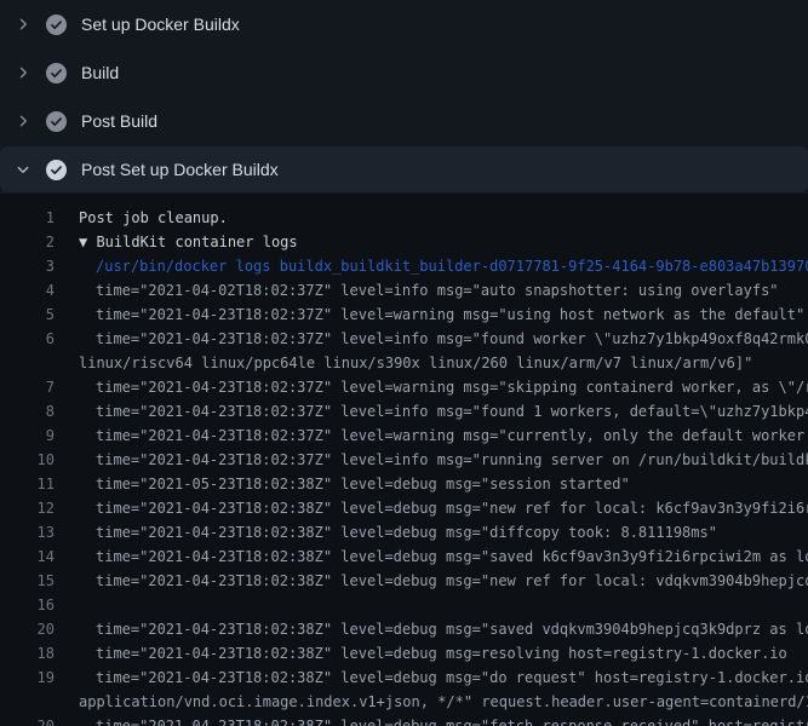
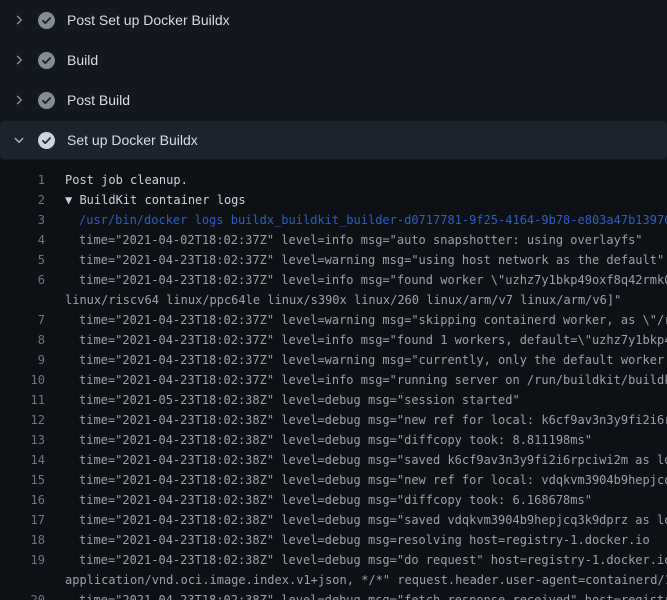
- Set up Docker Buildx
+ Post Set up Docker Buildx
  Build
  Post Build
- Post Set up Docker Buildx
+ Set up Docker Buildx
  1
  Post job cleanup.
  2
  ▼ BuildKit container logs
  3
  /usr/bin/docker logs buildx_buildkit_builder-d0717781-9f25-4164-9b78-e803a47b1397
  4
  time="2021-04-02T18:02:37Z" level=info msg="auto snapshotter: using overlayfs"
  5
  time="2021-04-23T18:02:37Z" level=warning msg="using host network as the default"
  6
  time="2021-04-23T18:02:37Z" level=info msg="found worker \"uzhz7y1bkp49oxf8q42rmk
  linux/riscv64 linux/ppc64le linux/s390x linux/260 linux/arm/v7 linux/arm/v6]"
  7
  time="2021-04-23T18:02:37Z" level=warning msg="skipping containerd worker, as \"/
  8
  time="2021-04-23T18:02:37Z" level=info msg="found 1 workers, default=\"uzhz7y1bkp
  9
  time="2021-04-23T18:02:37Z" level=warning msg="currently, only the default worker
  10
  time="2021-04-23T18:02:37Z" level=info msg="running server on /run/buildkit/build
  11
  time="2021-05-23T18:02:38Z" level=debug msg="session started"
  12
  time="2021-04-23T18:02:38Z" level=debug msg="new ref for local: k6cf9av3n3y9fi2i6
  13
  time="2021-04-23T18:02:38Z" level=debug msg="diffcopy took: 8.811198ms"
  14
  time="2021-04-23T18:02:38Z" level=debug msg="saved k6cf9av3n3y9fi2i6rpciwi2m as l
  15
  time="2021-04-23T18:02:38Z" level=debug msg="new ref for local: vdqkvm3904b9hepjc
  16
+ time="2021-04-23T18:02:38Z" level=debug msg="diffcopy took: 6.168678ms"
- 20
+ 17
  time="2021-04-23T18:02:38Z" level=debug msg="saved vdqkvm3904b9hepjcq3k9dprz as l
  18
  time="2021-04-23T18:02:38Z" level=debug msg=resolving host=registry-1.docker.io
  19
  time="2021-04-23T18:02:38Z" level=debug msg="do request" host=registry-1.docker.i
  application/vnd.oci.image.index.v1+json, */*" request.header.user-agent=containerd/
